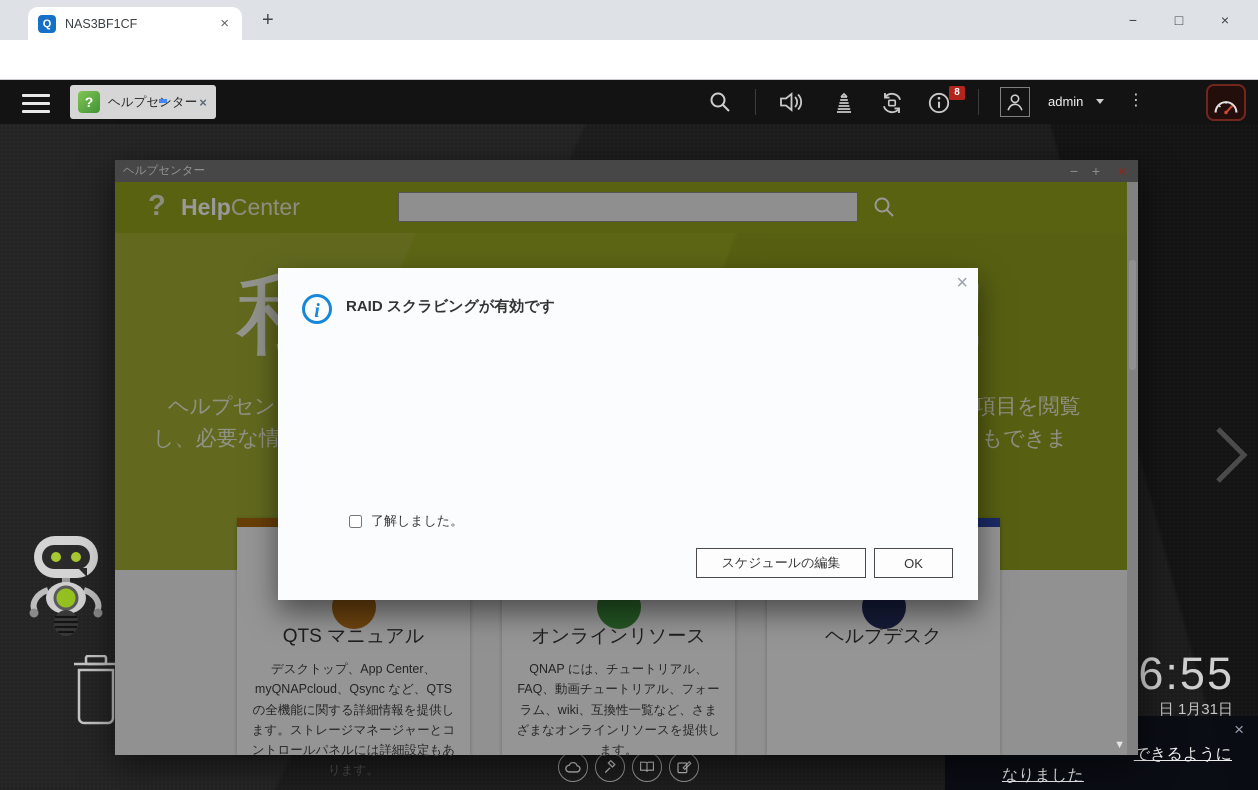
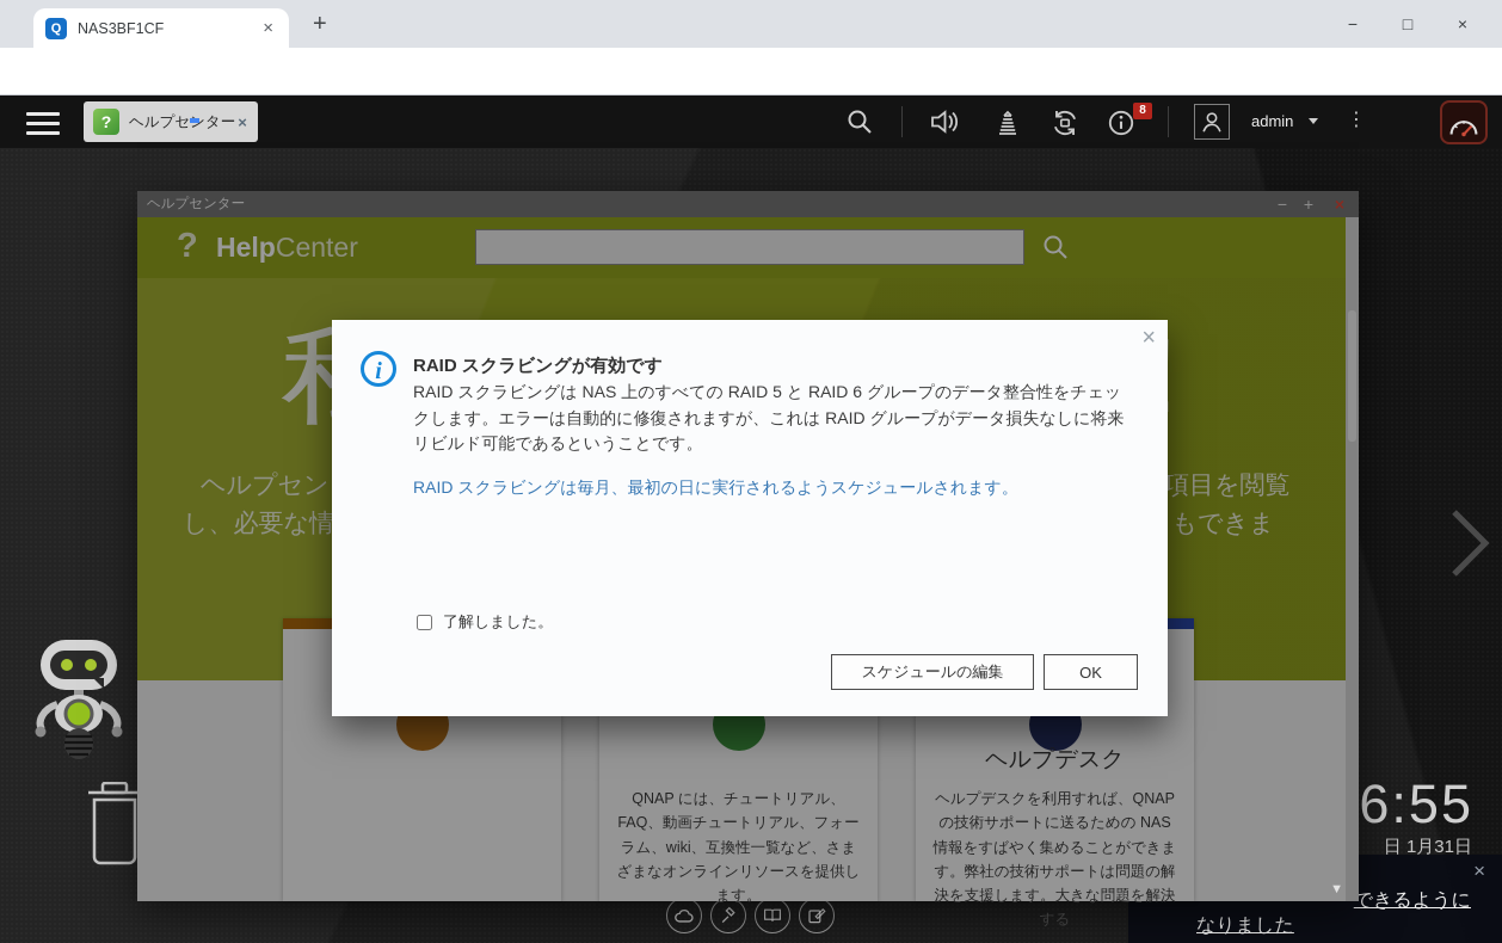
  Q
  NAS3BF1CF
  ×
  +
  −
  □
  ×
  ?
  ヘルプセター
  ×
  8
  admin
  ⋮
  6:55
  日 1月31日
  ×
  できるように
  なりました
  ヘルプセンター
  −
  +
  ×
  ?
  HelpCenter
  ヘルプセン
  項目を閲覧
  し、必要な情
  もできま
- QTS マニュアル
- デスクトップ、App Center、myQNAPcloud、Qsync など、QTS の全機能に関する詳細情報を提供します。ストレージマネージャーとコントロールパネルには詳細設定もあります。
- オンラインリソース
  QNAP には、チュートリアル、FAQ、動画チュートリアル、フォーラム、wiki、互換性一覧など、さまざまなオンラインリソースを提供します。
  ヘルプデスク
+ ヘルプデスクを利用すれば、QNAP の技術サポートに送るための NAS 情報をすばやく集めることができます。弊社の技術サポートは問題の解決を支援します。大きな問題を解決する
  ▼
  ×
  i
  RAID スクラビングが有効です
+ RAID スクラビングは NAS 上のすべての RAID 5 と RAID 6 グループのデータ整合性をチェックします。エラーは自動的に修復されますが、これは RAID グループがデータ損失なしに将来リビルド可能であるということです。
+ RAID スクラビングは毎月、最初の日に実行されるようスケジュールされます。
  了解しました。
  スケジュールの編集
  OK
